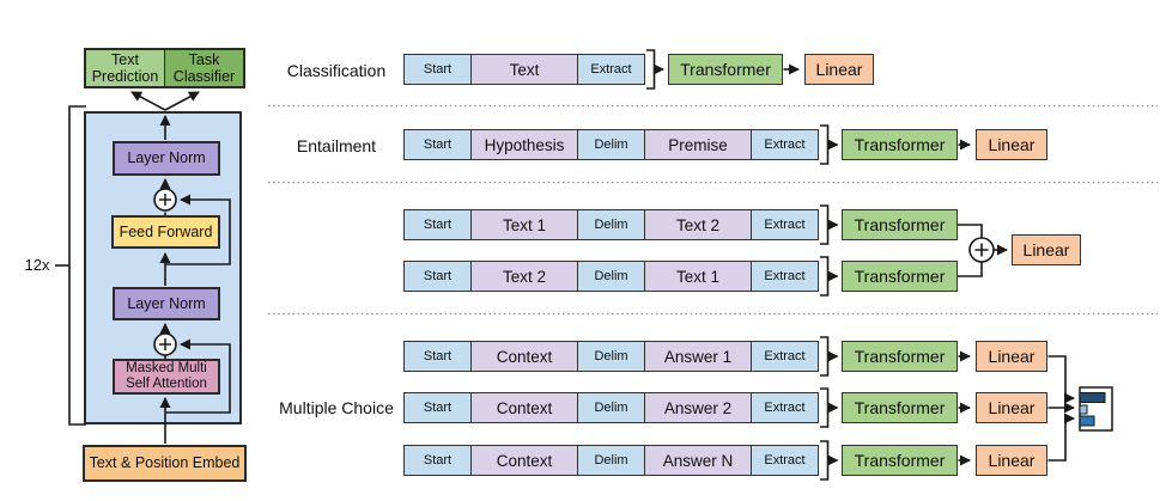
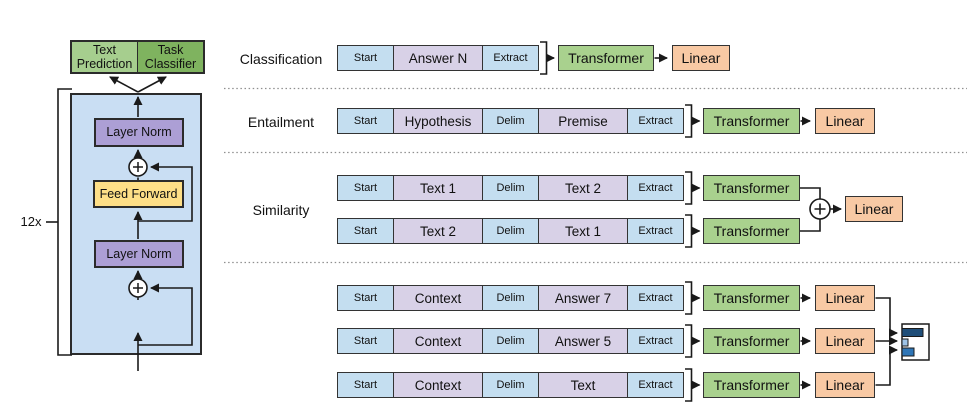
  12x
  Text Prediction
  Task Classifier
  Layer Norm
  Feed Forward
  Layer Norm
- Masked Multi
- Self Attention
- Text & Position Embed
  Classification
  Start
- Text
+ Answer N
  Extract
  Transformer
  Linear
  Entailment
  Start
  Hypothesis
  Delim
  Premise
  Extract
  Transformer
  Linear
+ Similarity
  Start
  Text 1
  Delim
  Text 2
  Extract
  Start
  Text 2
  Delim
  Text 1
  Extract
  Transformer
  Transformer
  Linear
- Multiple Choice
  Start
  Context
  Delim
- Answer 1
+ Answer 7
  Extract
  Start
  Context
  Delim
- Answer 2
+ Answer 5
  Extract
  Start
  Context
  Delim
- Answer N
+ Text
  Extract
  Transformer
  Transformer
  Transformer
  Linear
  Linear
  Linear
